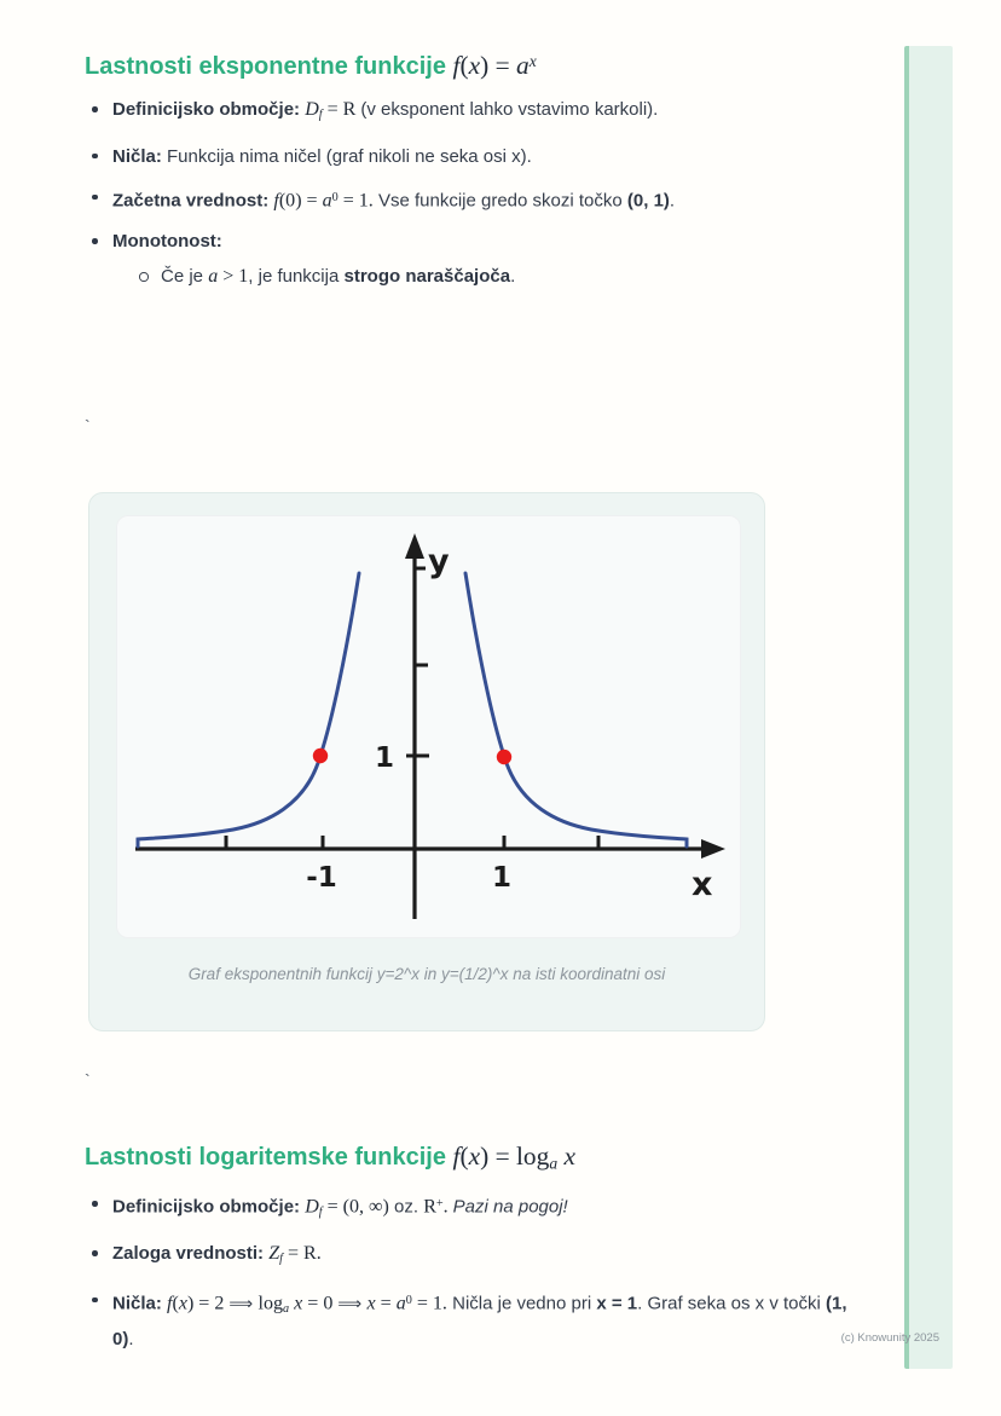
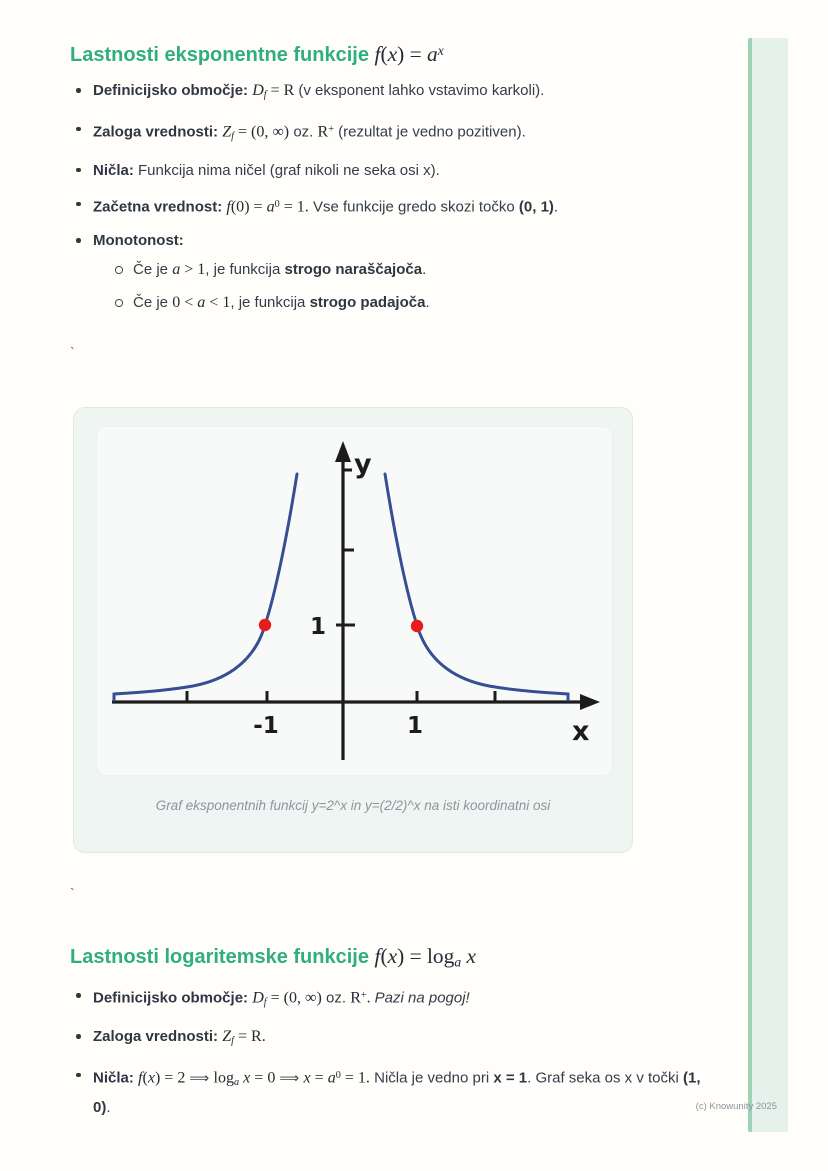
  Lastnosti eksponentne funkcije f(x) = ax
  Definicijsko območje: Df = R (v eksponent lahko vstavimo karkoli).
+ Zaloga vrednosti: Zf = (0, ∞) oz. R+ (rezultat je vedno pozitiven).
  Ničla: Funkcija nima ničel (graf nikoli ne seka osi x).
  Začetna vrednost: f(0) = a0 = 1. Vse funkcije gredo skozi točko (0, 1).
  Monotonost:
  Če je a > 1, je funkcija strogo naraščajoča.
+ Če je 0 < a < 1, je funkcija strogo padajoča.
  `
  y
  x
  1
  -1
  1
- Graf eksponentnih funkcij y=2^x in y=(1/2)^x na isti koordinatni osi
+ Graf eksponentnih funkcij y=2^x in y=(2/2)^x na isti koordinatni osi
  `
  Lastnosti logaritemske funkcije f(x) = loga x
  Definicijsko območje: Df = (0, ∞) oz. R+. Pazi na pogoj!
  Zaloga vrednosti: Zf = R.
  Ničla: f(x) = 2 ⟹ loga x = 0 ⟹ x = a0 = 1. Ničla je vedno pri x = 1. Graf seka os x v točki (1, 0).
  (c) Knowunity 2025
